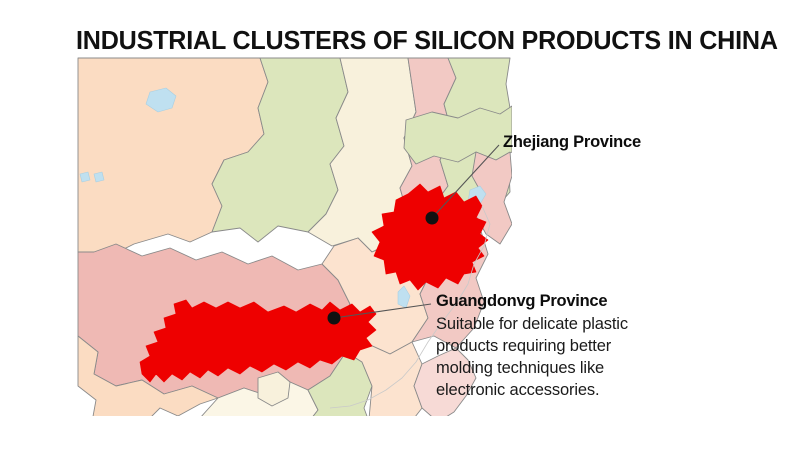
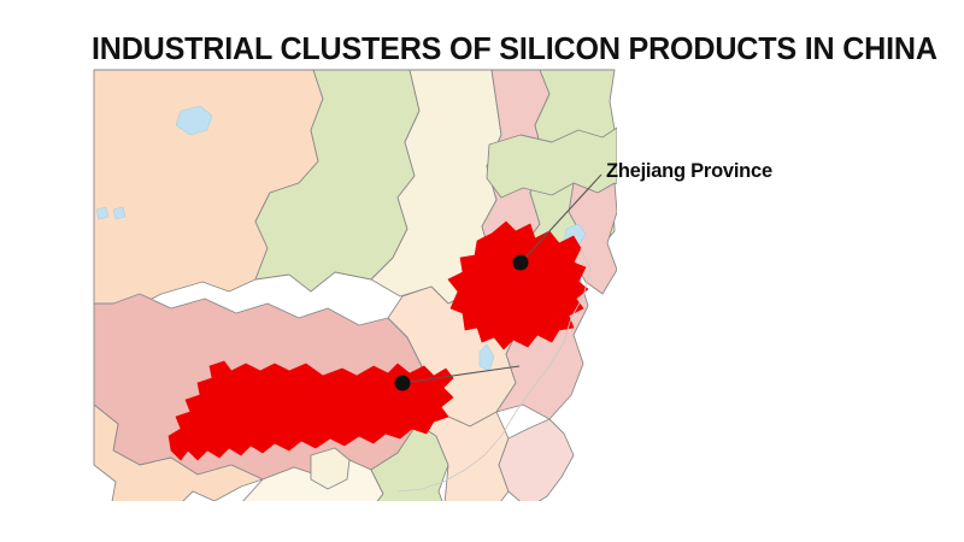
  INDUSTRIAL CLUSTERS OF SILICON PRODUCTS IN CHI
  Zhejiang Province
- Guangdonvg Province
- Suitable for delicate plastic
- products requiring better
- molding techniques like
- electronic accessories.
